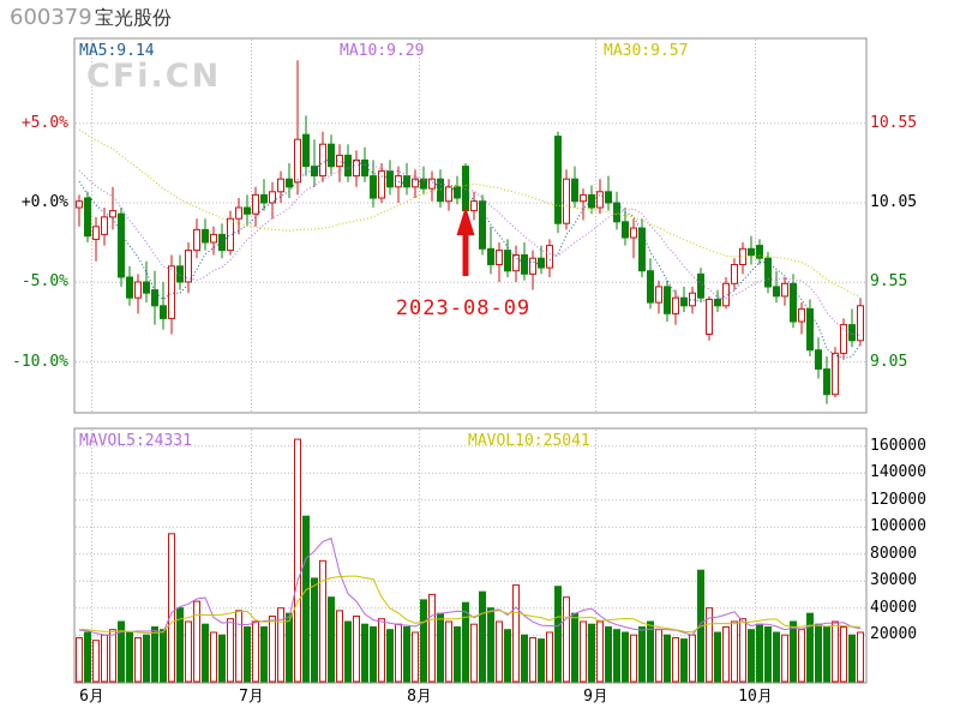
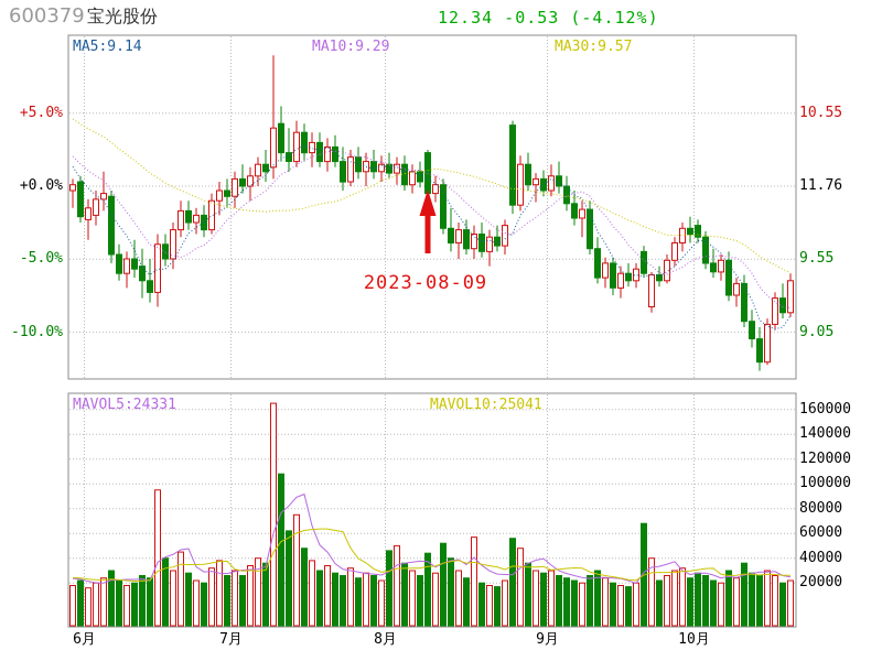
  600379
  宝光股份
+ 12.34 -0.53 (-4.12%)
  MA5:9.14
  MA10:9.29
  MA30:9.57
- CFi.CN
  MAVOL5:24331
  MAVOL10:25041
  2023-08-09
  +5.0%
  +0.0%
  -5.0%
  -10.0%
  10.55
- 10.05
+ 11.76
  9.55
  9.05
  160000
  140000
  120000
  100000
  80000
- 30000
+ 60000
  40000
  20000
  6月
  7月
  8月
  9月
  10月
